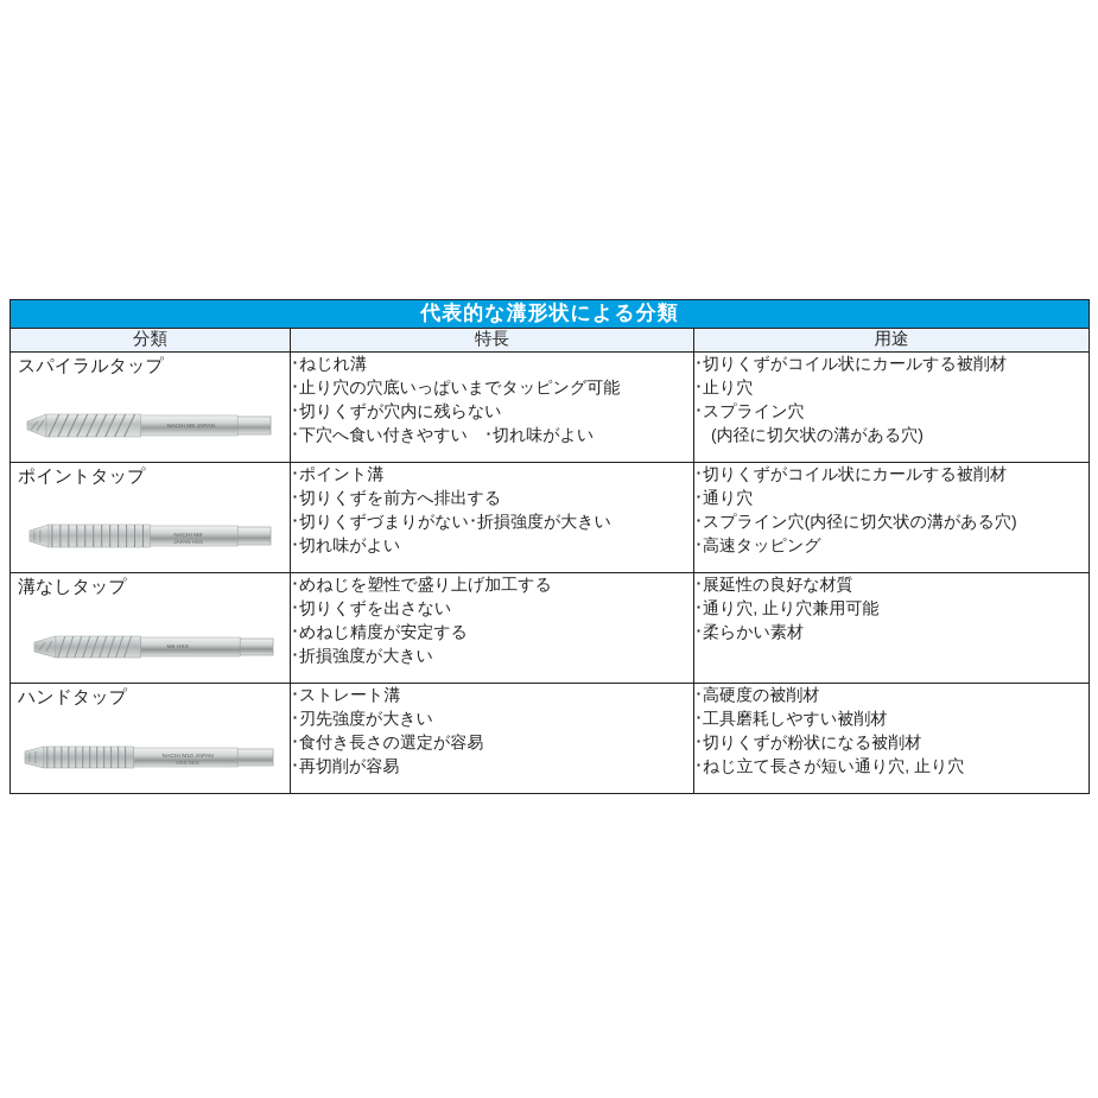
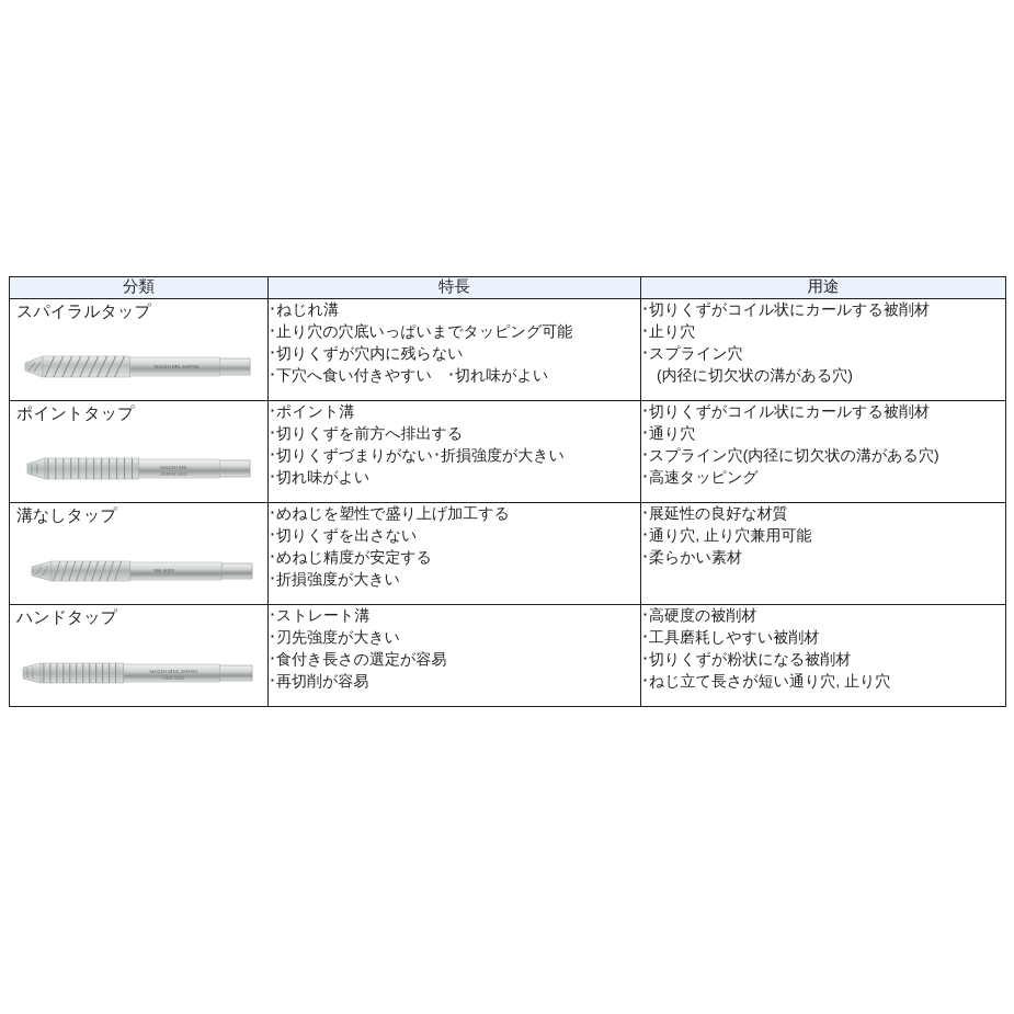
- 代表的な溝形状による分類
  分類	特長	用途
  スパイラルタップ	･ねじれ溝 ･止り穴の穴底いっぱいまでタッピング可能 ･切りくずが穴内に残らない ･下穴へ食い付きやすい ･切れ味がよい	･切りくずがコイル状にカールする被削材 ･止り穴 ･スプライン穴 (内径に切欠状の溝がある穴)
  ポイントタップ	･ポイント溝 ･切りくずを前方へ排出する ･切りくずづまりがない･折損強度が大きい ･切れ味がよい	･切りくずがコイル状にカールする被削材 ･通り穴 ･スプライン穴(内径に切欠状の溝がある穴) ･高速タッピング
  溝なしタップ	･めねじを塑性で盛り上げ加工する ･切りくずを出さない ･めねじ精度が安定する ･折損強度が大きい	･展延性の良好な材質 ･通り穴, 止り穴兼用可能 ･柔らかい素材
  ハンドタップ	･ストレート溝 ･刃先強度が大きい ･食付き長さの選定が容易 ･再切削が容易	･高硬度の被削材 ･工具磨耗しやすい被削材 ･切りくずが粉状になる被削材 ･ねじ立て長さが短い通り穴, 止り穴
